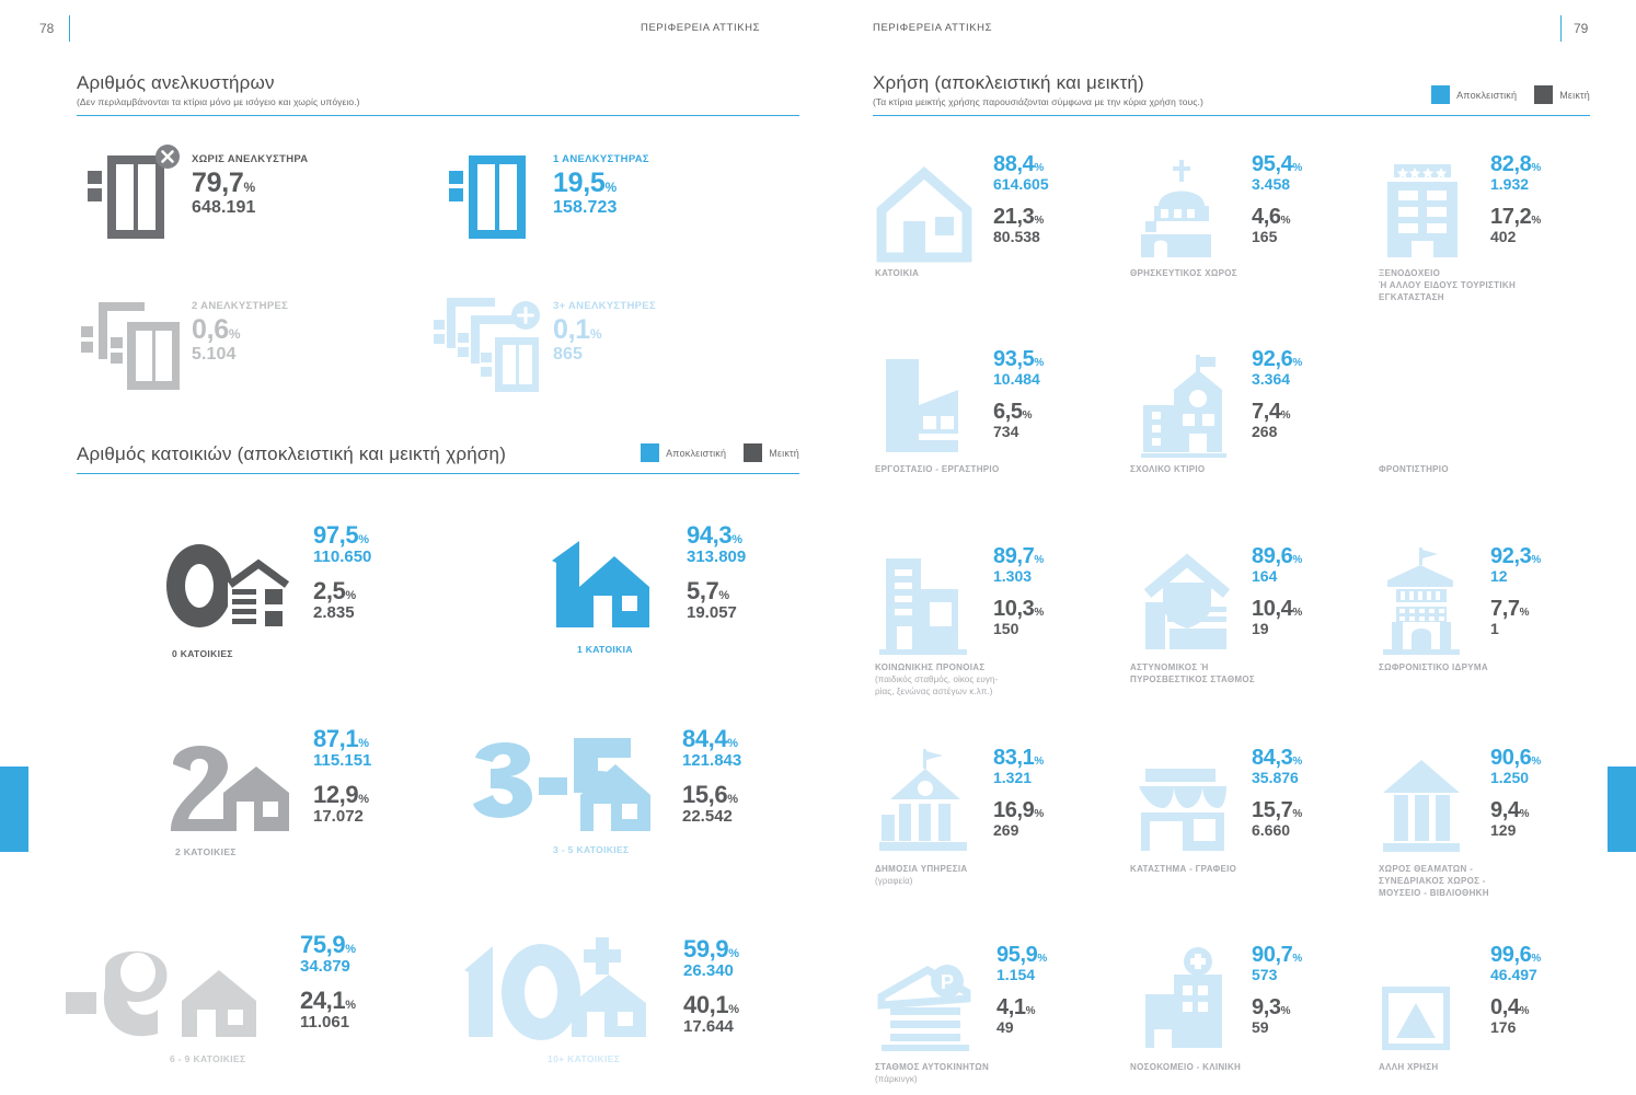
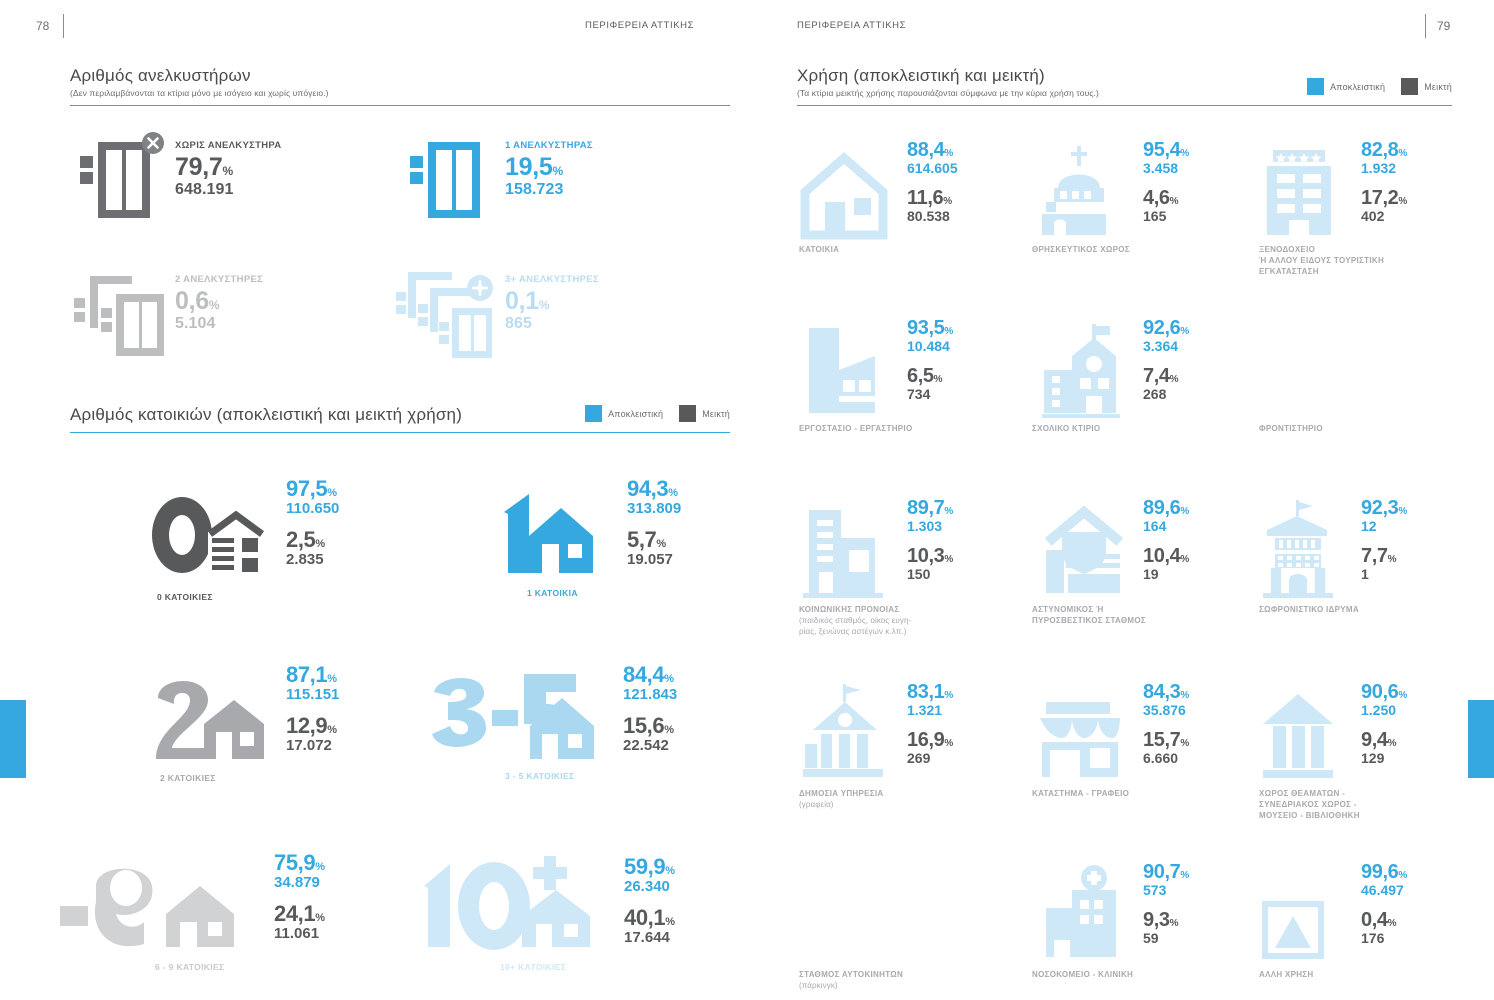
  78
  ΠΕΡΙΦΕΡΕΙΑ ΑΤΤΙΚΗΣ
  Αριθμός ανελκυστήρων
  (Δεν περιλαμβάνονται τα κτίρια μόνο με ισόγειο και χωρίς υπόγειο.)
  ΧΩΡΙΣ ΑΝΕΛΚΥΣΤΗΡΑ
  79,7%
  648.191
  1 ΑΝΕΛΚΥΣΤΗΡΑΣ
  19,5%
  158.723
  2 ΑΝΕΛΚΥΣΤΗΡΕΣ
  0,6%
  5.104
  3+ ΑΝΕΛΚΥΣΤΗΡΕΣ
  0,1%
  865
  Αριθμός κατοικιών (αποκλειστική και μεικτή χρήση)
  Αποκλειστική
  Μεικτή
  97,5%
  110.650
  2,5%
  2.835
  0 ΚΑΤΟΙΚΙΕΣ
  94,3%
  313.809
  5,7%
  19.057
  1 ΚΑΤΟΙΚΙΑ
  87,1%
  115.151
  12,9%
  17.072
  2 ΚΑΤΟΙΚΙΕΣ
  84,4%
  121.843
  15,6%
  22.542
  3 - 5 ΚΑΤΟΙΚΙΕΣ
  75,9%
  34.879
  24,1%
  11.061
  6 - 9 ΚΑΤΟΙΚΙΕΣ
  59,9%
  26.340
  40,1%
  17.644
  10+ ΚΑΤΟΙΚΙΕΣ
  ΠΕΡΙΦΕΡΕΙΑ ΑΤΤΙΚΗΣ
  79
  Χρήση (αποκλειστική και μεικτή)
  (Τα κτίρια μεικτής χρήσης παρουσιάζονται σύμφωνα με την κύρια χρήση τους.)
  Αποκλειστική
  Μεικτή
  88,4%
  614.605
- 21,3%
+ 11,6%
  80.538
  ΚΑΤΟΙΚΙΑ
  95,4%
  3.458
  4,6%
  165
  ΘΡΗΣΚΕΥΤΙΚΟΣ ΧΩΡΟΣ
  82,8%
  1.932
  17,2%
  402
  ΞΕΝΟΔΟΧΕΙΟ
  Ή ΑΛΛΟΥ ΕΙΔΟΥΣ ΤΟΥΡΙΣΤΙΚΗ
  ΕΓΚΑΤΑΣΤΑΣΗ
  93,5%
  10.484
  6,5%
  734
  ΕΡΓΟΣΤΑΣΙΟ - ΕΡΓΑΣΤΗΡΙΟ
  92,6%
  3.364
  7,4%
  268
  ΣΧΟΛΙΚΟ ΚΤΙΡΙΟ
  ΦΡΟΝΤΙΣΤΗΡΙΟ
  89,7%
  1.303
  10,3%
  150
  ΚΟΙΝΩΝΙΚΗΣ ΠΡΟΝΟΙΑΣ
  (παιδικός σταθμός, οίκος ευγη-
  ρίας, ξενώνας αστέγων κ.λπ.)
  89,6%
  164
  10,4%
  19
  ΑΣΤΥΝΟΜΙΚΟΣ Ή
  ΠΥΡΟΣΒΕΣΤΙΚΟΣ ΣΤΑΘΜΟΣ
  92,3%
  12
  7,7%
  1
  ΣΩΦΡΟΝΙΣΤΙΚΟ ΙΔΡΥΜΑ
  83,1%
  1.321
  16,9%
  269
  ΔΗΜΟΣΙΑ ΥΠΗΡΕΣΙΑ
  (γραφεία)
  84,3%
  35.876
  15,7%
  6.660
  ΚΑΤΑΣΤΗΜΑ - ΓΡΑΦΕΙΟ
  90,6%
  1.250
  9,4%
  129
  ΧΩΡΟΣ ΘΕΑΜΑΤΩΝ -
  ΣΥΝΕΔΡΙΑΚΟΣ ΧΩΡΟΣ -
  ΜΟΥΣΕΙΟ - ΒΙΒΛΙΟΘΗΚΗ
- P
- 95,9%
- 1.154
- 4,1%
- 49
  ΣΤΑΘΜΟΣ ΑΥΤΟΚΙΝΗΤΩΝ
  (πάρκινγκ)
  90,7%
  573
  9,3%
  59
  ΝΟΣΟΚΟΜΕΙΟ - ΚΛΙΝΙΚΗ
  99,6%
  46.497
  0,4%
  176
  ΑΛΛΗ ΧΡΗΣΗ
